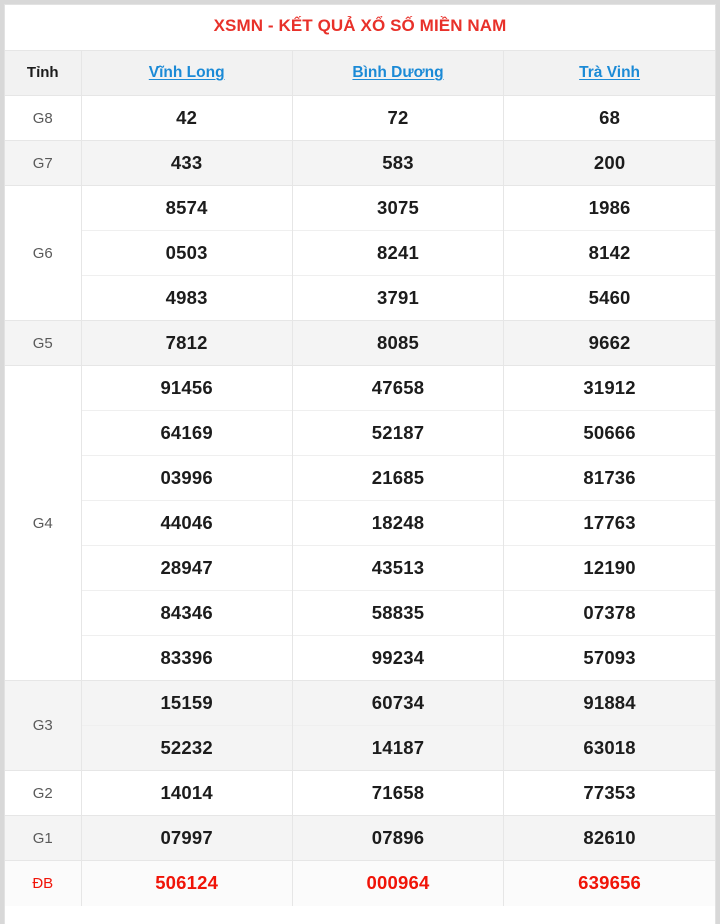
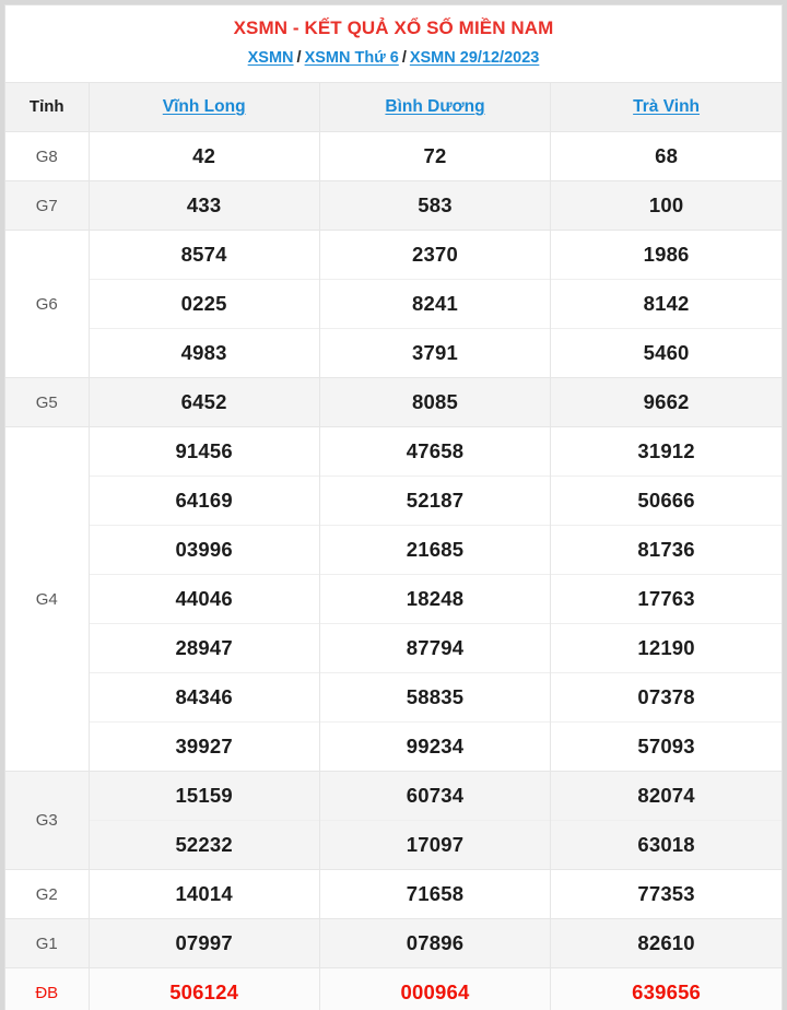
  XSMN - KẾT QUẢ XỔ SỐ MIỀN NAM
+ XSMN / XSMN Thứ 6 / XSMN 29/12/2023
  Tỉnh	Vĩnh Long	Bình Dương	Trà Vinh
  G8	42	72	68
- G7	433	583	200
+ G7	433	583	100
- G6	8574	3075	1986
+ G6	8574	2370	1986
- 0503	8241	8142
+ 0225	8241	8142
  4983	3791	5460
- G5	7812	8085	9662
+ G5	6452	8085	9662
  G4	91456	47658	31912
  64169	52187	50666
  03996	21685	81736
  44046	18248	17763
- 28947	43513	12190
+ 28947	87794	12190
  84346	58835	07378
- 83396	99234	57093
+ 39927	99234	57093
- G3	15159	60734	91884
+ G3	15159	60734	82074
- 52232	14187	63018
+ 52232	17097	63018
  G2	14014	71658	77353
  G1	07997	07896	82610
  ĐB	506124	000964	639656
